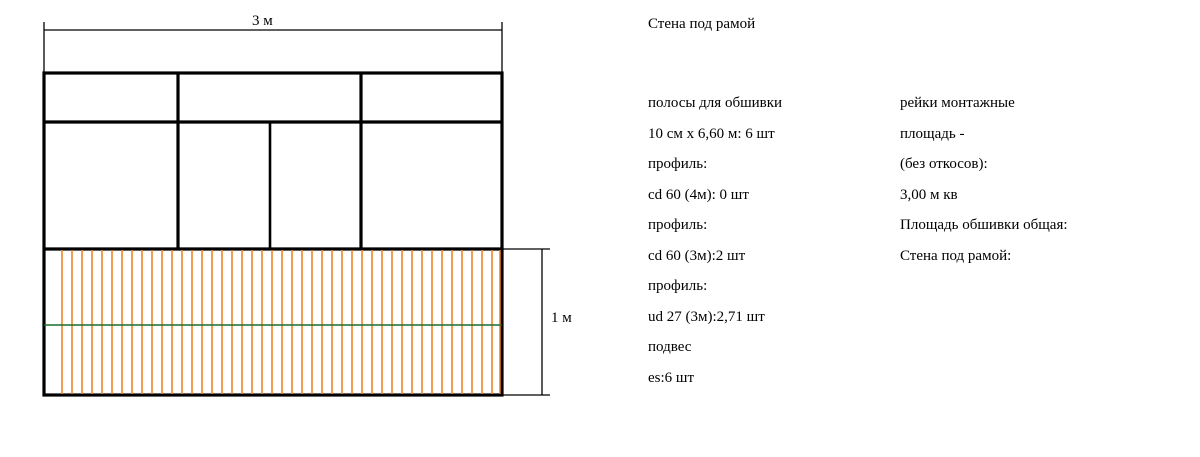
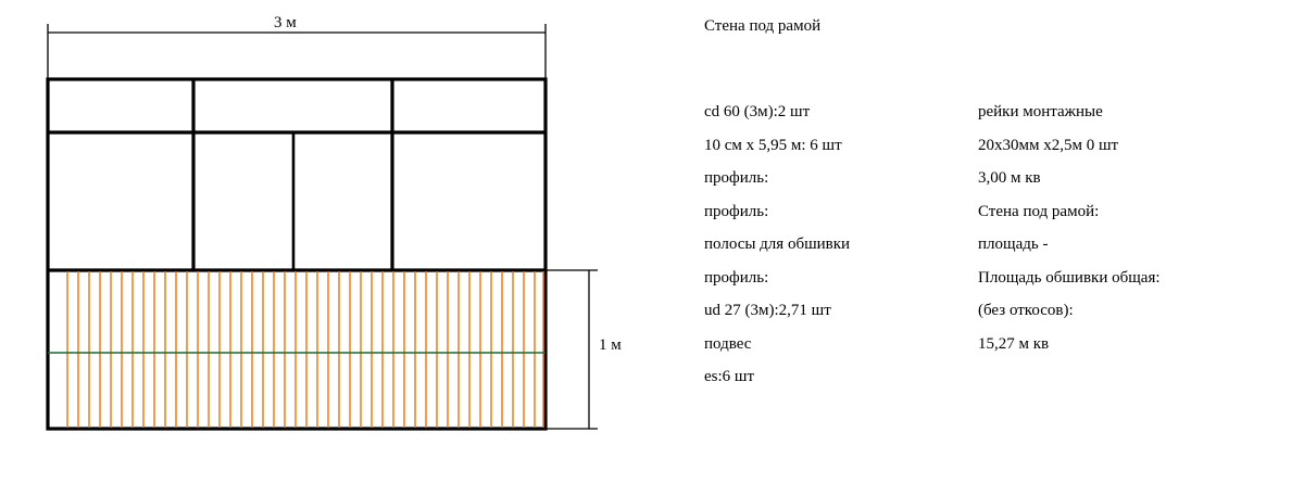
  3 м
  1 м
  Стена под рамой
- полосы для обшивки
+ cd 60 (3м):2 шт
- 10 см х 6,60 м: 6 шт
+ 10 см х 5,95 м: 6 шт
  профиль:
- cd 60 (4м): 0 шт
  профиль:
- cd 60 (3м):2 шт
+ полосы для обшивки
  профиль:
  ud 27 (3м):2,71 шт
  подвес
  es:6 шт
  рейки монтажные
+ 20х30мм х2,5м 0 шт
- площадь -
+ 3,00 м кв
- (без откосов):
+ Стена под рамой:
- 3,00 м кв
+ площадь -
  Площадь обшивки общая:
- Стена под рамой:
+ (без откосов):
+ 15,27 м кв
